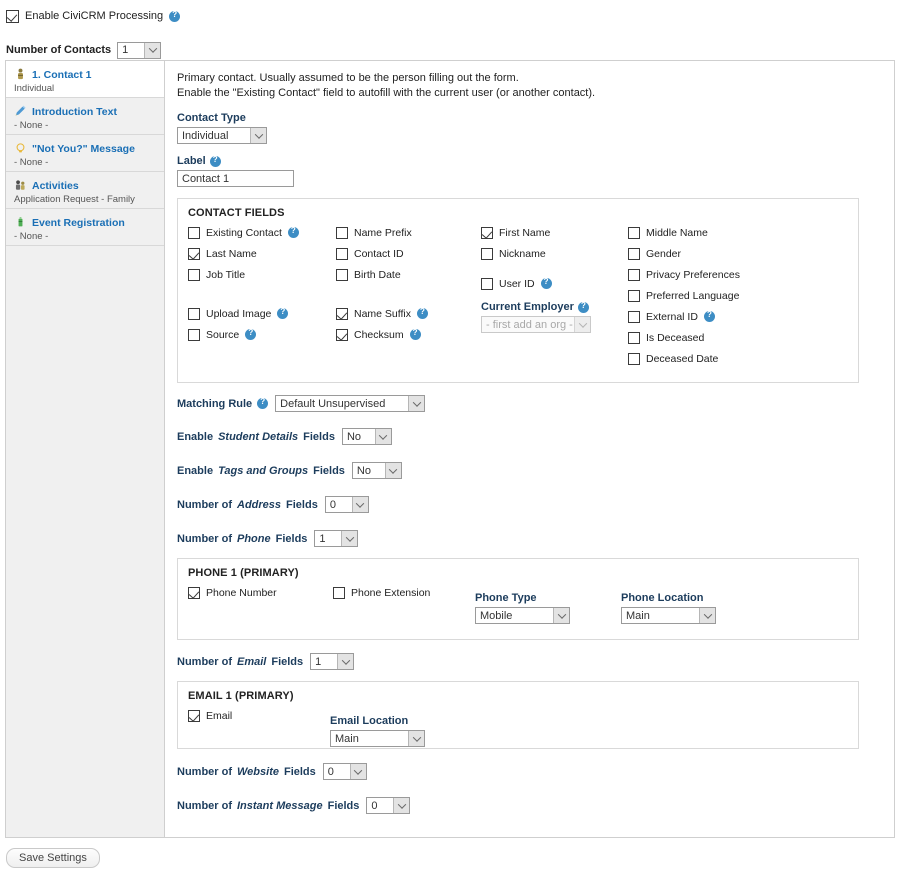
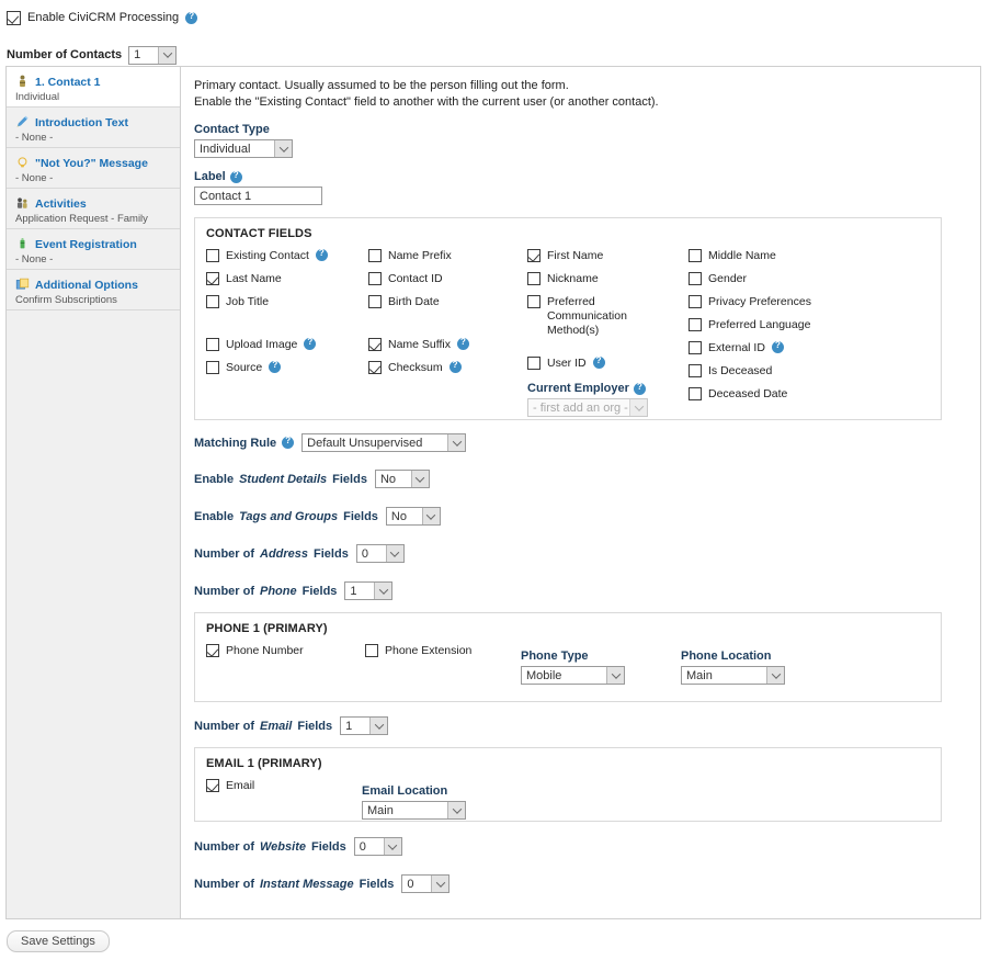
  Enable CiviCRM Processing
  Number of Contacts
  1
  1. Contact 1
  Individual
  Introduction Text
  - None -
  "Not You?" Message
  - None -
  Activities
  Application Request - Family
  Event Registration
  - None -
+ Additional Options
+ Confirm Subscriptions
  Primary contact. Usually assumed to be the person filling out the form.
- Enable the "Existing Contact" field to autofill with the current user (or another contact).
+ Enable the "Existing Contact" field to another with the current user (or another contact).
  Contact Type
  Individual
  Label
  Contact 1
  CONTACT FIELDS
  Existing Contact
  Last Name
  Job Title
  Upload Image
  Source
  Name Prefix
  Contact ID
  Birth Date
  Name Suffix
  Checksum
  First Name
  Nickname
+ Preferred Communication Method(s)
  User ID
  Current Employer
  - first add an org -
  Middle Name
  Gender
  Privacy Preferences
  Preferred Language
  External ID
  Is Deceased
  Deceased Date
  Matching Rule
  Default Unsupervised
  Enable
  Student Details
  Fields
  No
  Enable
  Tags and Groups
  Fields
  No
  Number of
  Address
  Fields
  0
  Number of
  Phone
  Fields
  1
  PHONE 1 (PRIMARY)
  Phone Number
  Phone Extension
  Phone Type
  Mobile
  Phone Location
  Main
  Number of
  Email
  Fields
  1
  EMAIL 1 (PRIMARY)
  Email
  Email Location
  Main
  Number of
  Website
  Fields
  0
  Number of
  Instant Message
  Fields
  0
  Save Settings
